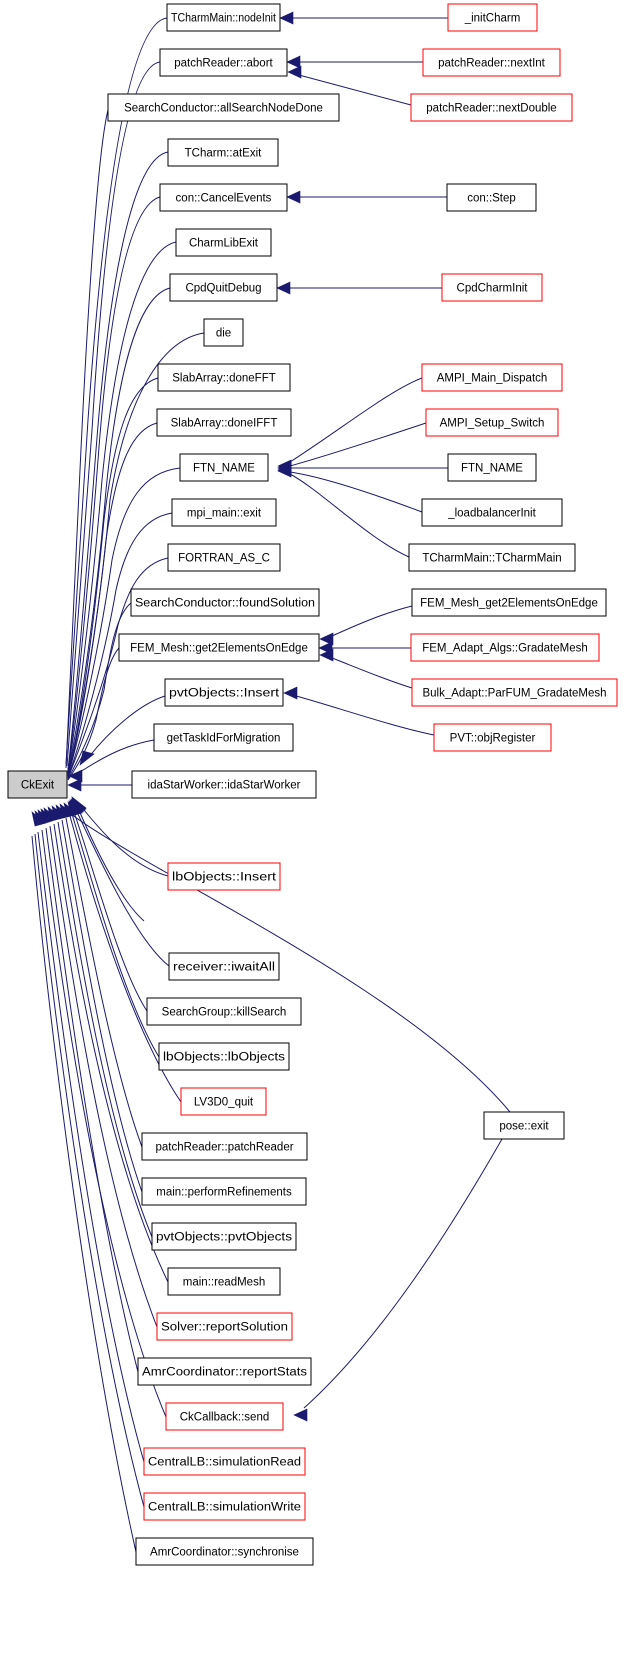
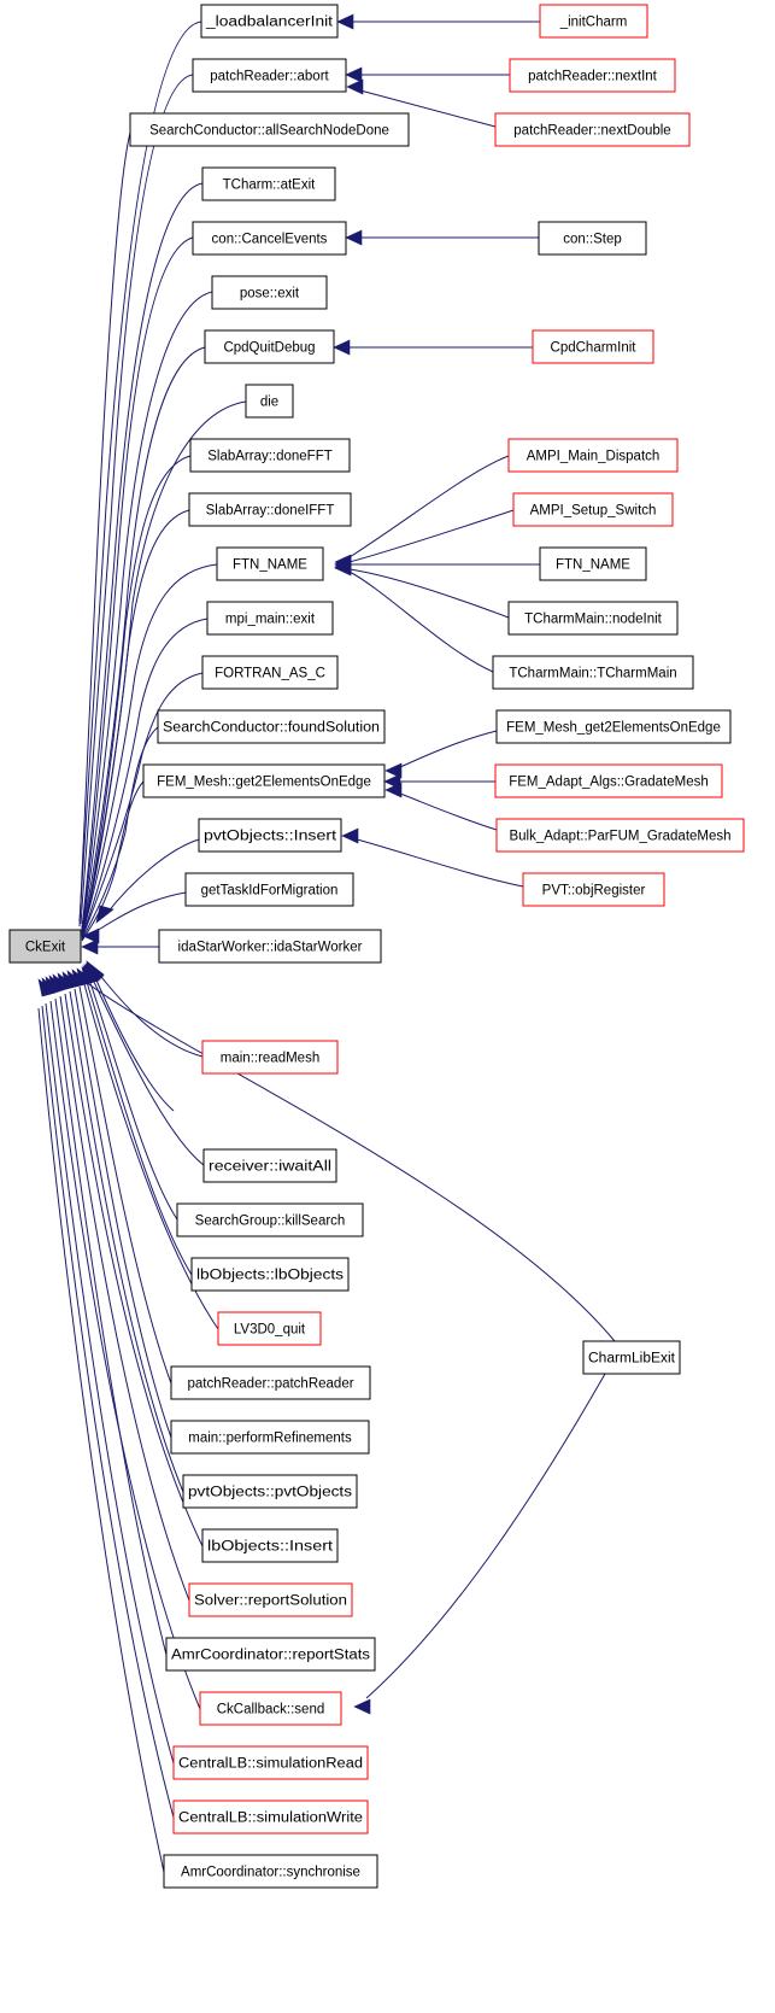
  CkExit
- TCharmMain::nodeInit
+ _loadbalancerInit
  _initCharm
  patchReader::abort
  patchReader::nextInt
  SearchConductor::allSearchNodeDone
  patchReader::nextDouble
  TCharm::atExit
  con::CancelEvents
  con::Step
- CharmLibExit
+ pose::exit
  CpdQuitDebug
  CpdCharmInit
  die
  SlabArray::doneFFT
  AMPI_Main_Dispatch
  SlabArray::doneIFFT
  AMPI_Setup_Switch
  FTN_NAME
  FTN_NAME
  mpi_main::exit
- _loadbalancerInit
+ TCharmMain::nodeInit
  FORTRAN_AS_C
  TCharmMain::TCharmMain
  SearchConductor::foundSolution
  FEM_Mesh_get2ElementsOnEdge
  FEM_Mesh::get2ElementsOnEdge
  FEM_Adapt_Algs::GradateMesh
  pvtObjects::Insert
  Bulk_Adapt::ParFUM_GradateMesh
  getTaskIdForMigration
  PVT::objRegister
  idaStarWorker::idaStarWorker
- lbObjects::Insert
+ main::readMesh
  receiver::iwaitAll
  SearchGroup::killSearch
  lbObjects::lbObjects
  LV3D0_quit
  patchReader::patchReader
- pose::exit
+ CharmLibExit
  main::performRefinements
  pvtObjects::pvtObjects
- main::readMesh
+ lbObjects::Insert
  Solver::reportSolution
  AmrCoordinator::reportStats
  CkCallback::send
  CentralLB::simulationRead
  CentralLB::simulationWrite
  AmrCoordinator::synchronise
